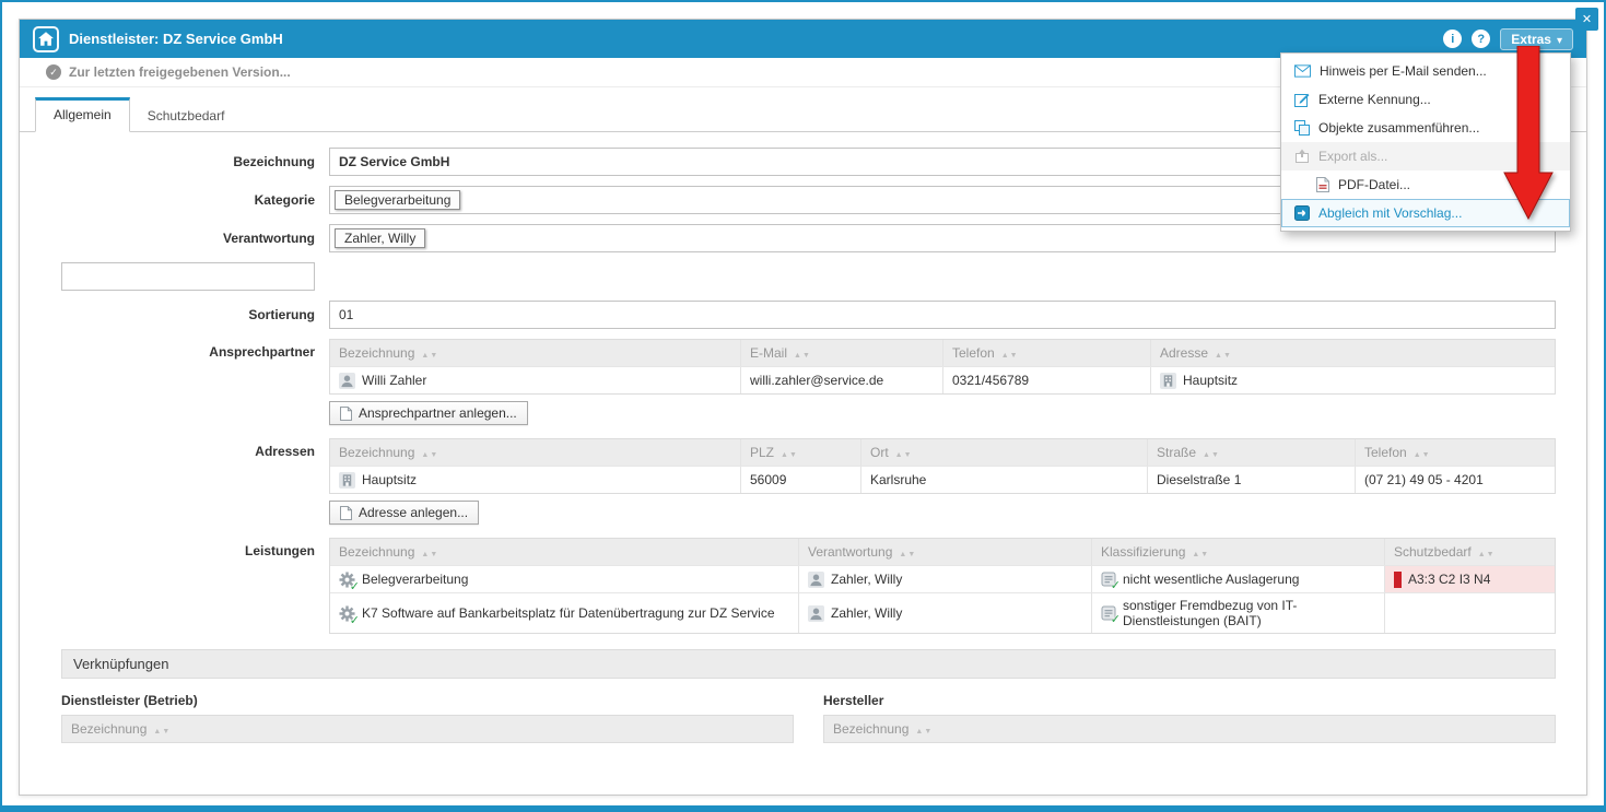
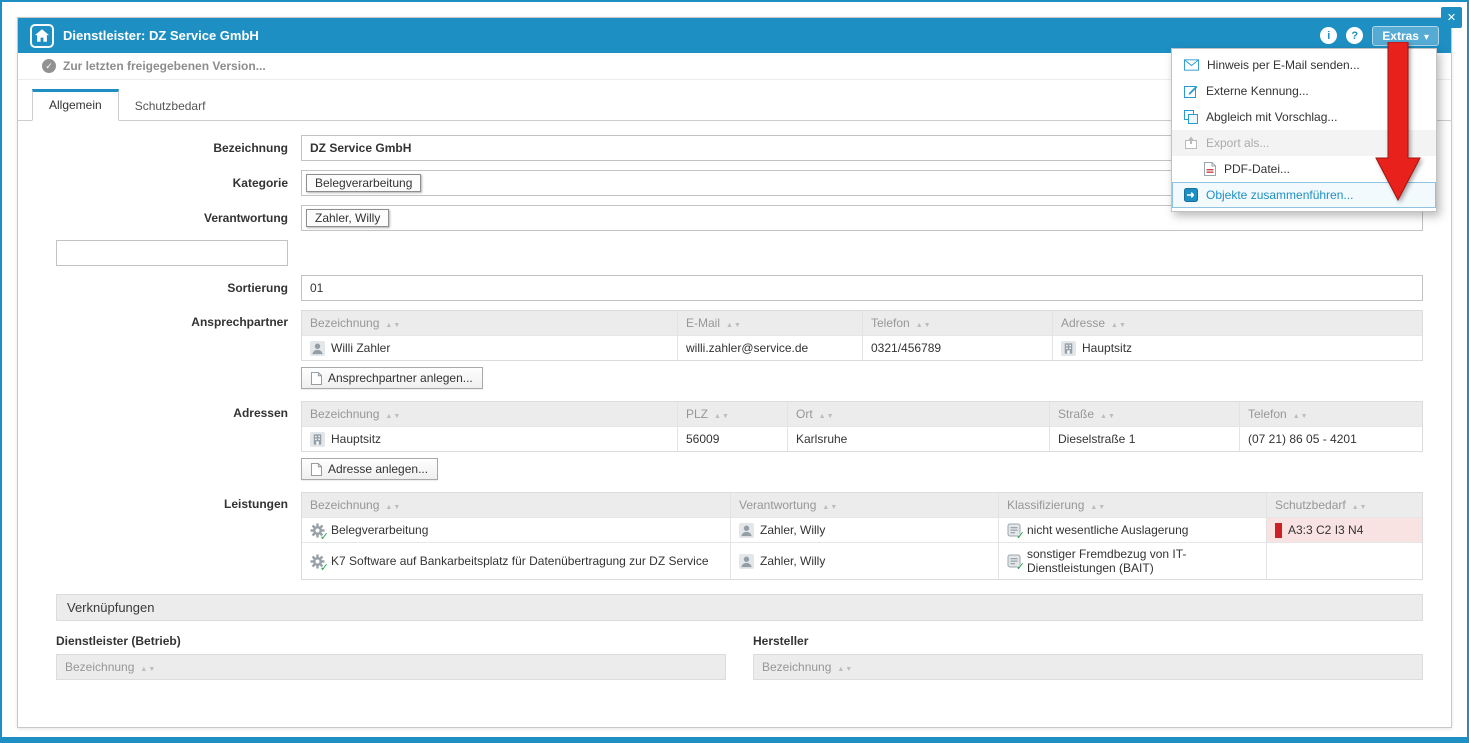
  ✕
  Dienstleister: DZ Service GmbH
  i
  ?
  Extras
  Zur letzten freigegebenen Version...
  Allgemein
  Schutzbedarf
  Bezeichnung
  DZ Service GmbH
  Kategorie
  Belegverarbeitung
  Verantwortung
  Zahler, Willy
  Sortierung
  01
  Ansprechpartner
  Bezeichnung
  E-Mail
  Telefon
  Adresse
  Willi Zahler
  willi.zahler@service.de
  0321/456789
  Hauptsitz
  Ansprechpartner anlegen...
  Adressen
  Bezeichnung
  PLZ
  Ort
  Straße
  Telefon
  Hauptsitz
  56009
  Karlsruhe
  Dieselstraße 1
- (07 21) 49 05 - 4201
+ (07 21) 86 05 - 4201
  Adresse anlegen...
  Leistungen
  Bezeichnung
  Verantwortung
  Klassifizierung
  Schutzbedarf
  Belegverarbeitung
  Zahler, Willy
  nicht wesentliche Auslagerung
  A3:3 C2 I3 N4
  K7 Software auf Bankarbeitsplatz für Datenübertragung zur DZ Service
  Zahler, Willy
  sonstiger Fremdbezug von IT-Dienstleistungen (BAIT)
  Verknüpfungen
  Dienstleister (Betrieb)
  Bezeichnung
  Hersteller
  Bezeichnung
  Hinweis per E-Mail senden...
  Externe Kennung...
- Objekte zusammenführen...
+ Abgleich mit Vorschlag...
  Export als...
  PDF-Datei...
- Abgleich mit Vorschlag...
+ Objekte zusammenführen...
